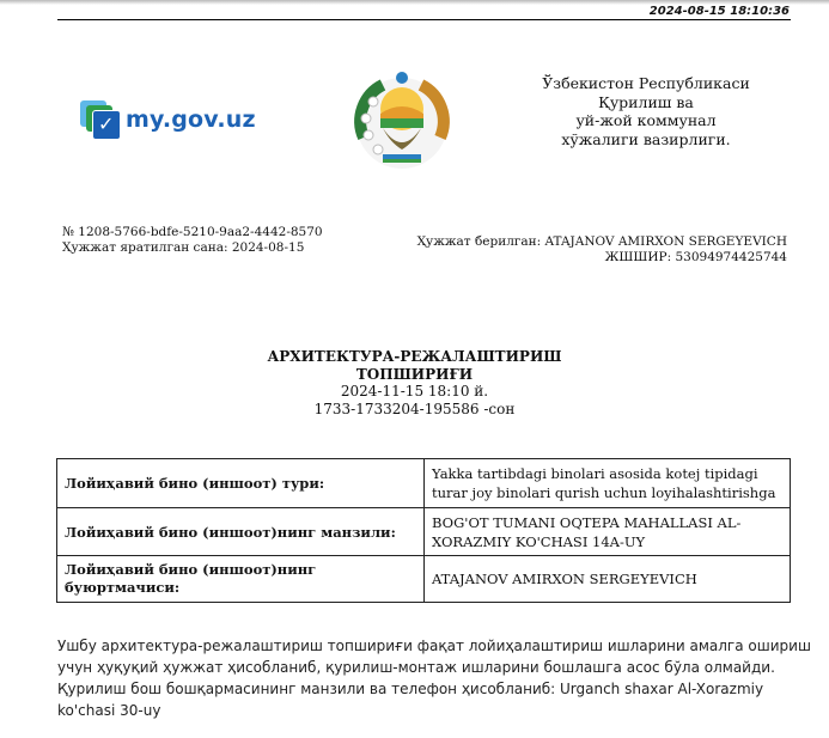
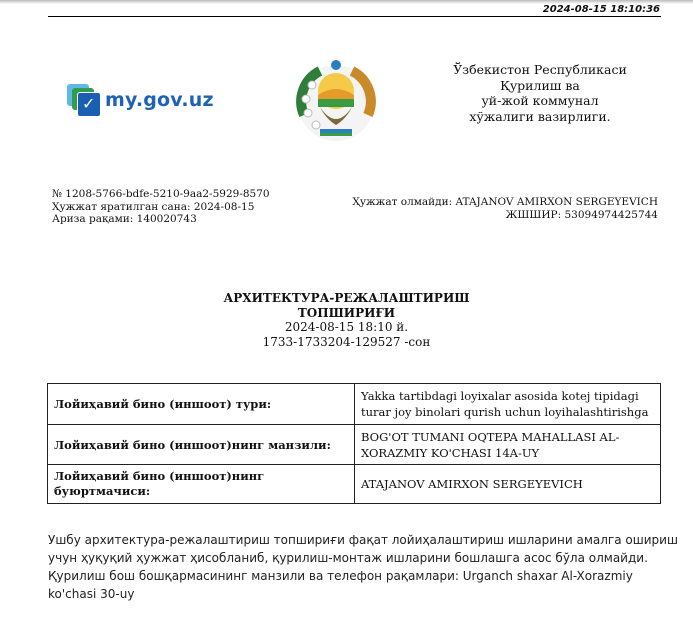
  2024-08-15 18:10:36
  ✓
  my.gov.uz
  Ўзбекистон Республикаси
  Қурилиш ва
  уй-жой коммунал
  хўжалиги вазирлиги.
- № 1208-5766-bdfe-5210-9aa2-4442-8570
+ № 1208-5766-bdfe-5210-9aa2-5929-8570
  Ҳужжат яратилган сана: 2024-08-15
+ Ариза рақами: 140020743
- Ҳужжат берилган: ATAJANOV AMIRXON SERGEYEVICH
+ Ҳужжат олмайди: ATAJANOV AMIRXON SERGEYEVICH
  ЖШШИР: 53094974425744
  АРХИТЕКТУРА-РЕЖАЛАШТИРИШ
  ТОПШИРИҒИ
- 2024-11-15 18:10 й.
+ 2024-08-15 18:10 й.
- 1733-1733204-195586 -сон
+ 1733-1733204-129527 -сон
- Лойиҳавий бино (иншоот) тури:	Yakka tartibdagi binolari asosida kotej tipidagi turar joy binolari qurish uchun loyihalashtirishga
+ Лойиҳавий бино (иншоот) тури:	Yakka tartibdagi loyixalar asosida kotej tipidagi turar joy binolari qurish uchun loyihalashtirishga
  Лойиҳавий бино (иншоот)нинг манзили:	BOG'OT TUMANI OQTEPA MAHALLASI AL-XORAZMIY KO'CHASI 14A-UY
  Лойиҳавий бино (иншоот)нинг буюртмачиси:	ATAJANOV AMIRXON SERGEYEVICH
- Ушбу архитектура-режалаштириш топшириғи фақат лойиҳалаштириш ишларини амалга ошириш учун ҳуқуқий ҳужжат ҳисобланиб, қурилиш-монтаж ишларини бошлашга асос бўла олмайди. Қурилиш бош бошқармасининг манзили ва телефон ҳисобланиб: Urganch shaxar Al-Xorazmiy ko'chasi 30-uy
+ Ушбу архитектура-режалаштириш топшириғи фақат лойиҳалаштириш ишларини амалга ошириш учун ҳуқуқий ҳужжат ҳисобланиб, қурилиш-монтаж ишларини бошлашга асос бўла олмайди. Қурилиш бош бошқармасининг манзили ва телефон рақамлари: Urganch shaxar Al-Xorazmiy ko'chasi 30-uy
